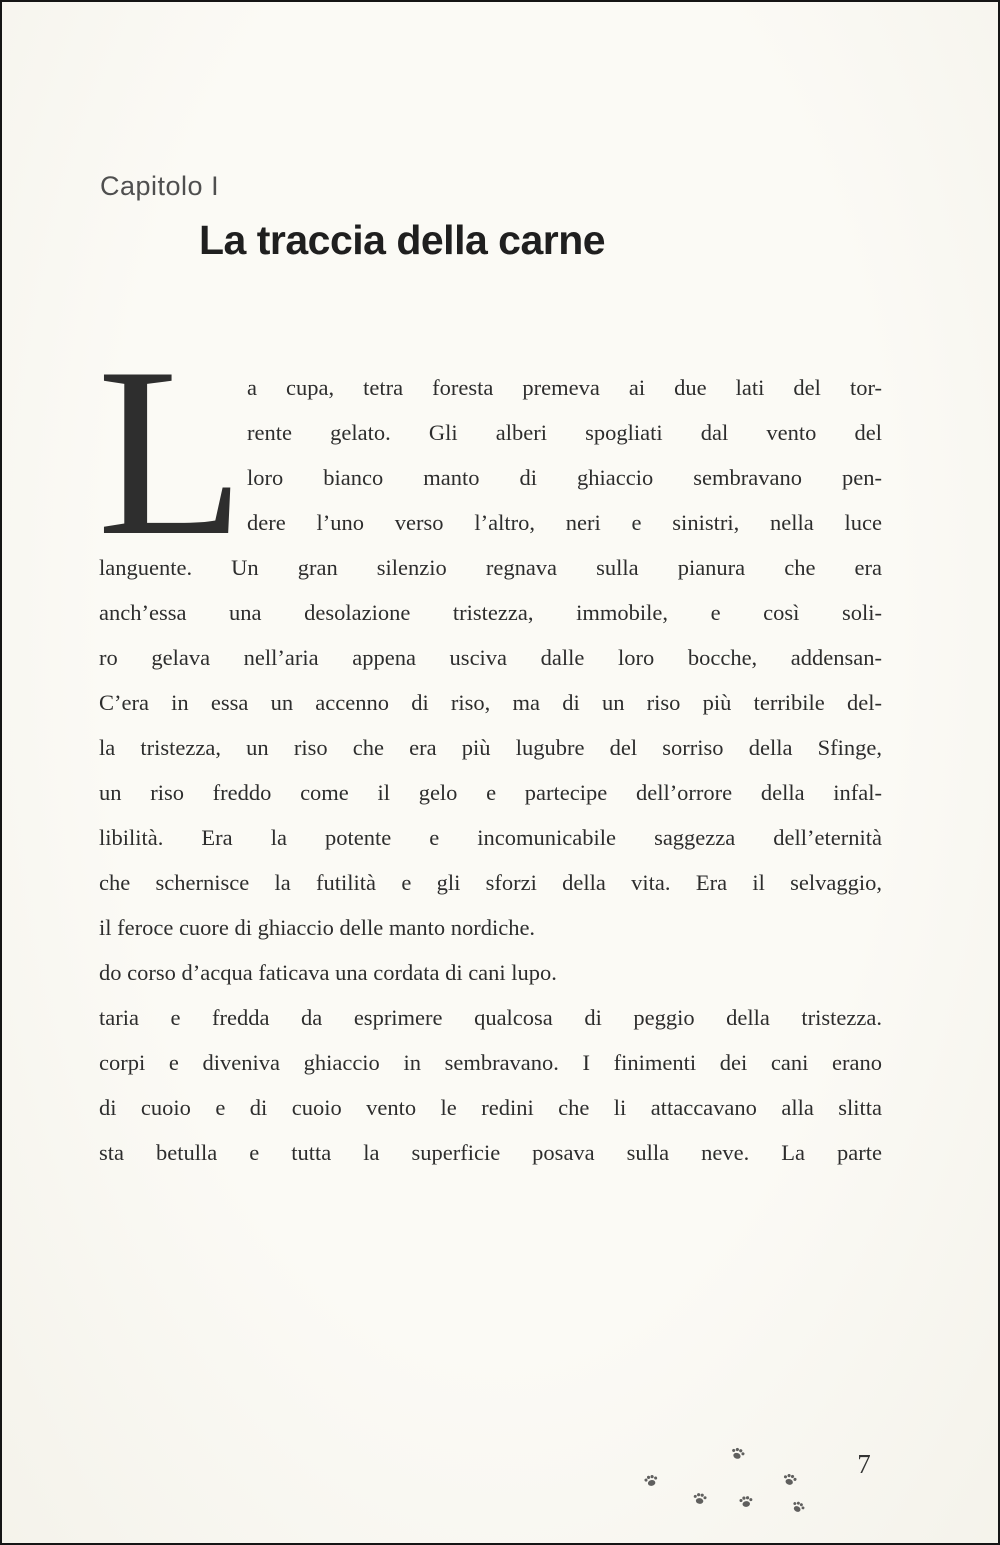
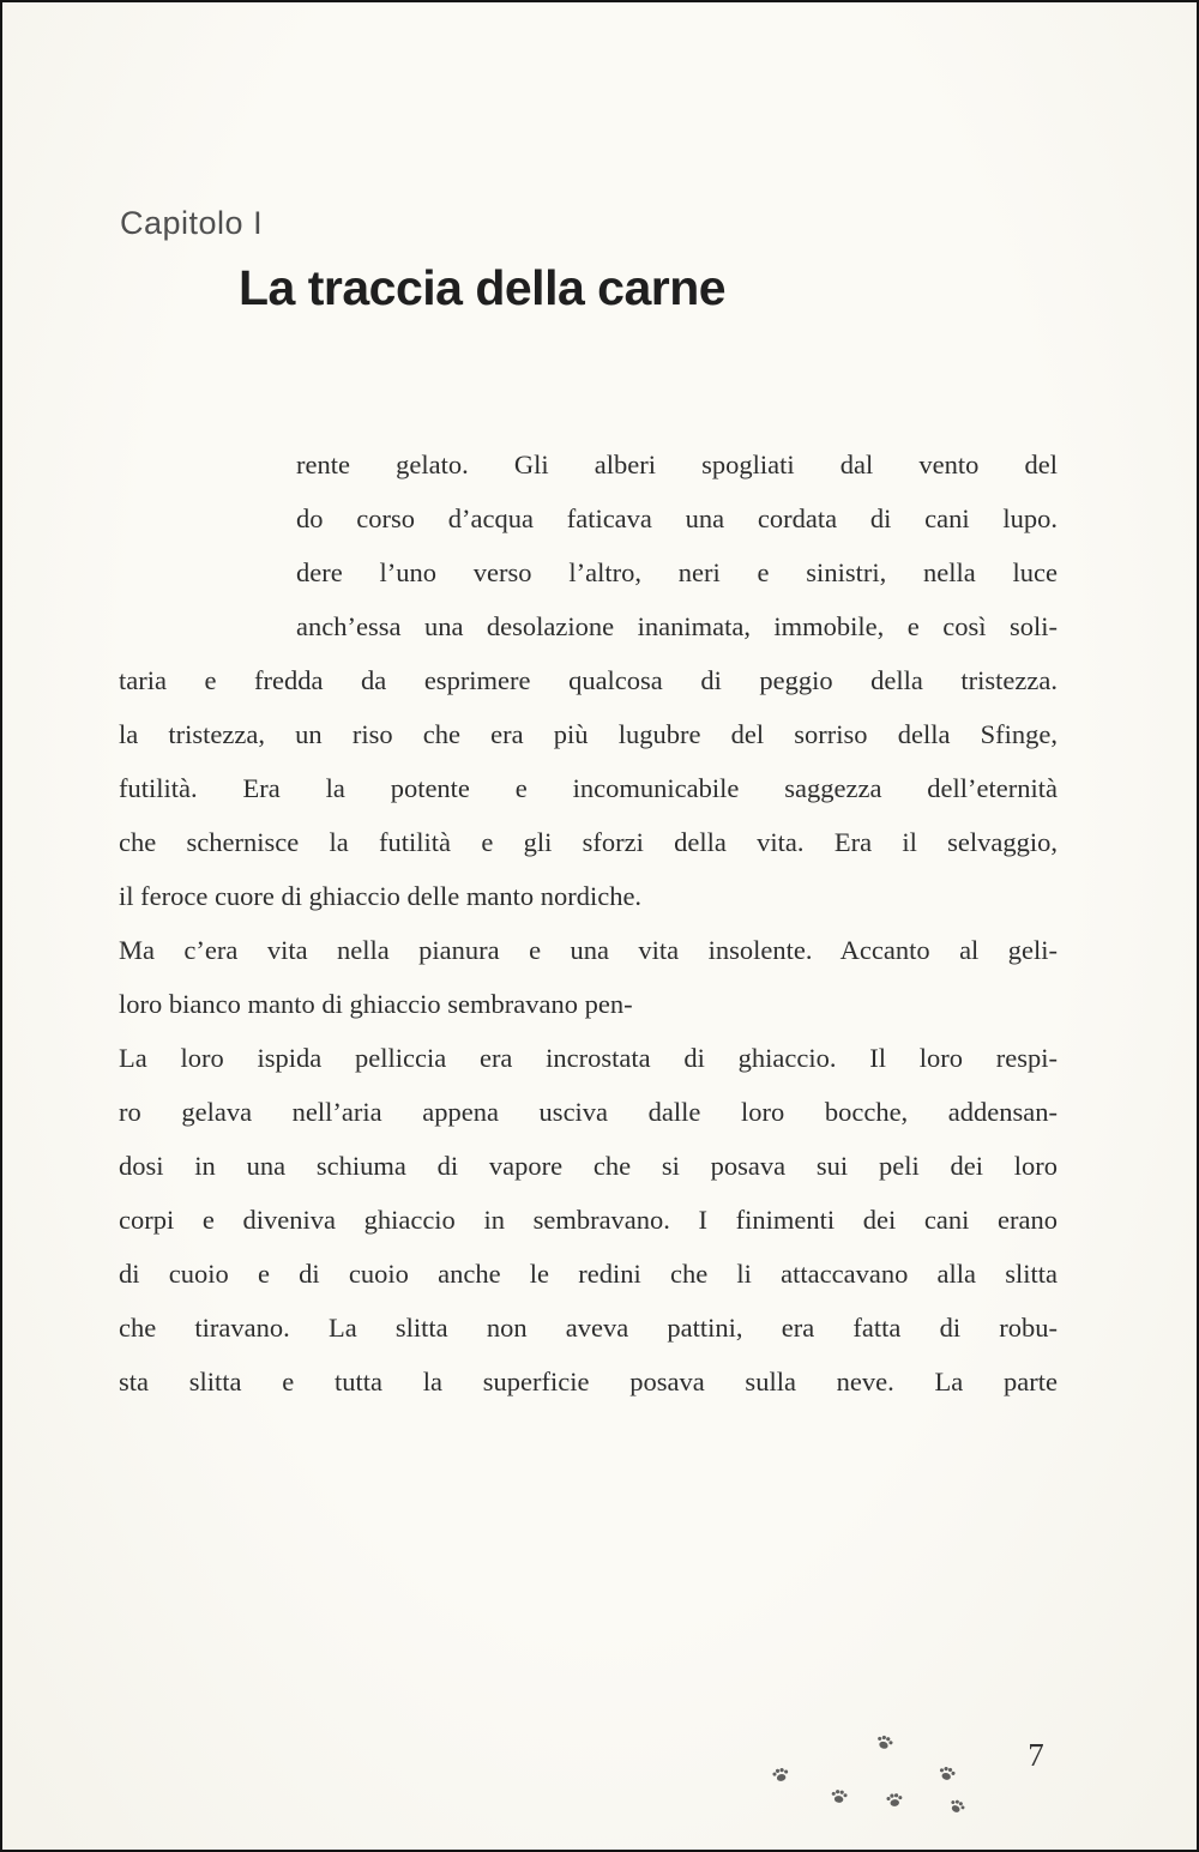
  Capitolo I
  La traccia della carne
- L
- a cupa, tetra foresta premeva ai due lati del tor-
  rente gelato. Gli alberi spogliati dal vento del
- loro bianco manto di ghiaccio sembravano pen-
+ do corso d’acqua faticava una cordata di cani lupo.
  dere l’uno verso l’altro, neri e sinistri, nella luce
- languente. Un gran silenzio regnava sulla pianura che era
- anch’essa una desolazione tristezza, immobile, e così soli-
+ anch’essa una desolazione inanimata, immobile, e così soli-
- ro gelava nell’aria appena usciva dalle loro bocche, addensan-
+ taria e fredda da esprimere qualcosa di peggio della tristezza.
- C’era in essa un accenno di riso, ma di un riso più terribile del-
  la tristezza, un riso che era più lugubre del sorriso della Sfinge,
- un riso freddo come il gelo e partecipe dell’orrore della infal-
- libilità. Era la potente e incomunicabile saggezza dell’eternità
+ futilità. Era la potente e incomunicabile saggezza dell’eternità
  che schernisce la futilità e gli sforzi della vita. Era il selvaggio,
  il feroce cuore di ghiaccio delle manto nordiche.
+ Ma c’era vita nella pianura e una vita insolente. Accanto al geli-
- do corso d’acqua faticava una cordata di cani lupo.
+ loro bianco manto di ghiaccio sembravano pen-
+ La loro ispida pelliccia era incrostata di ghiaccio. Il loro respi-
- taria e fredda da esprimere qualcosa di peggio della tristezza.
+ ro gelava nell’aria appena usciva dalle loro bocche, addensan-
+ dosi in una schiuma di vapore che si posava sui peli dei loro
  corpi e diveniva ghiaccio in sembravano. I finimenti dei cani erano
- di cuoio e di cuoio vento le redini che li attaccavano alla slitta
+ di cuoio e di cuoio anche le redini che li attaccavano alla slitta
+ che tiravano. La slitta non aveva pattini, era fatta di robu-
- sta betulla e tutta la superficie posava sulla neve. La parte
+ sta slitta e tutta la superficie posava sulla neve. La parte
  7
